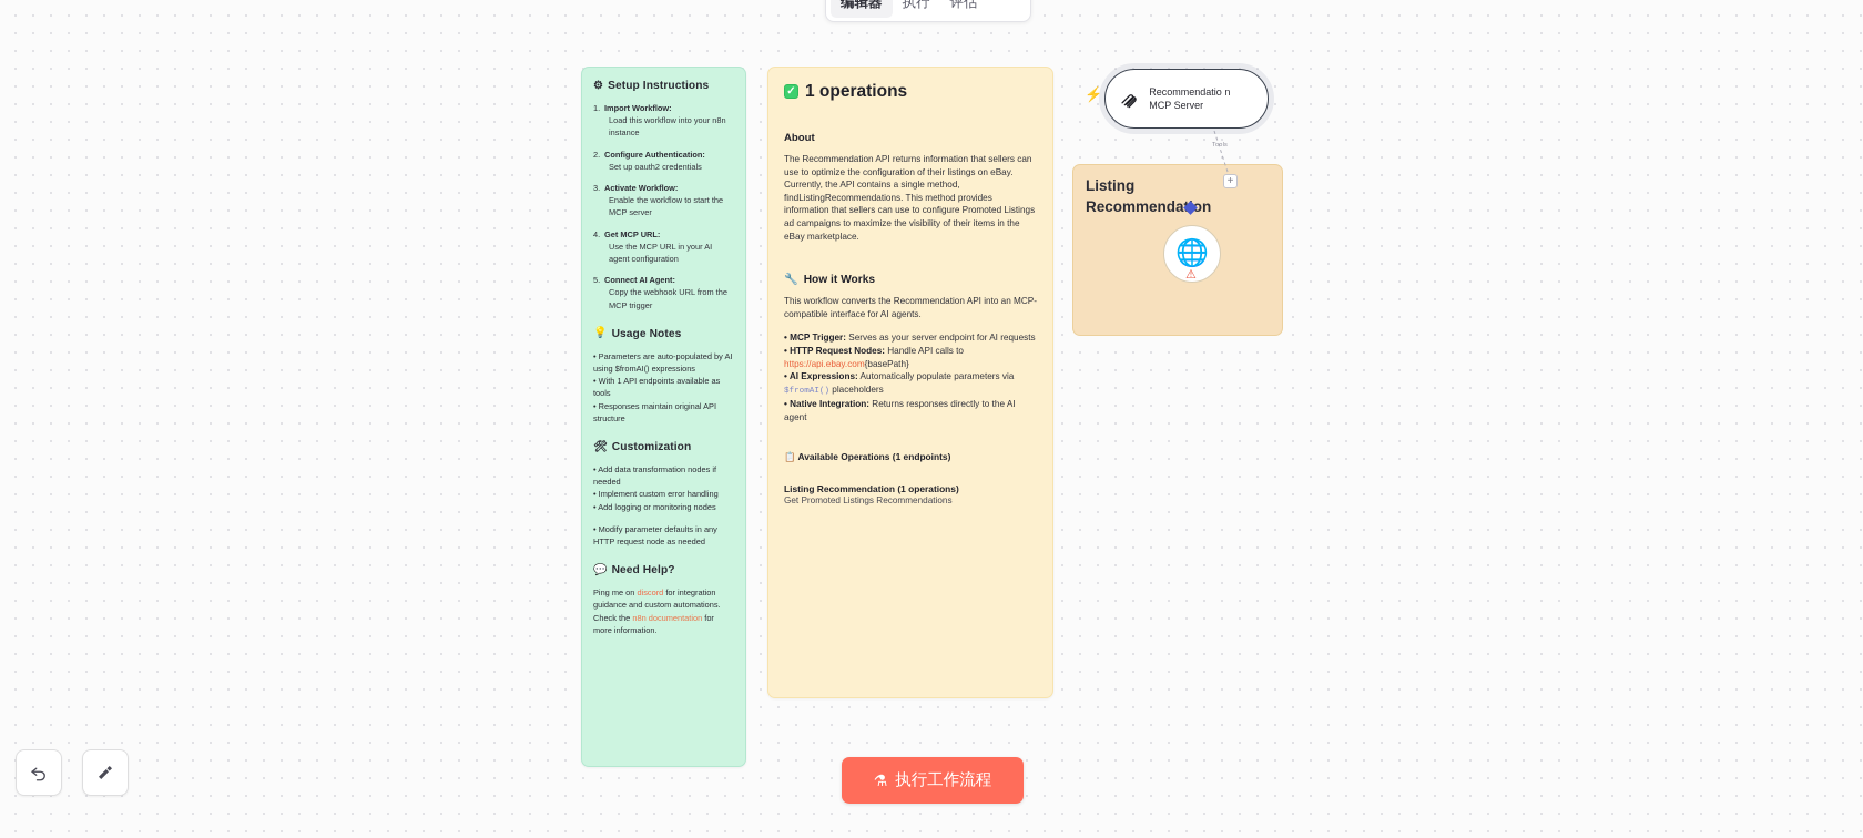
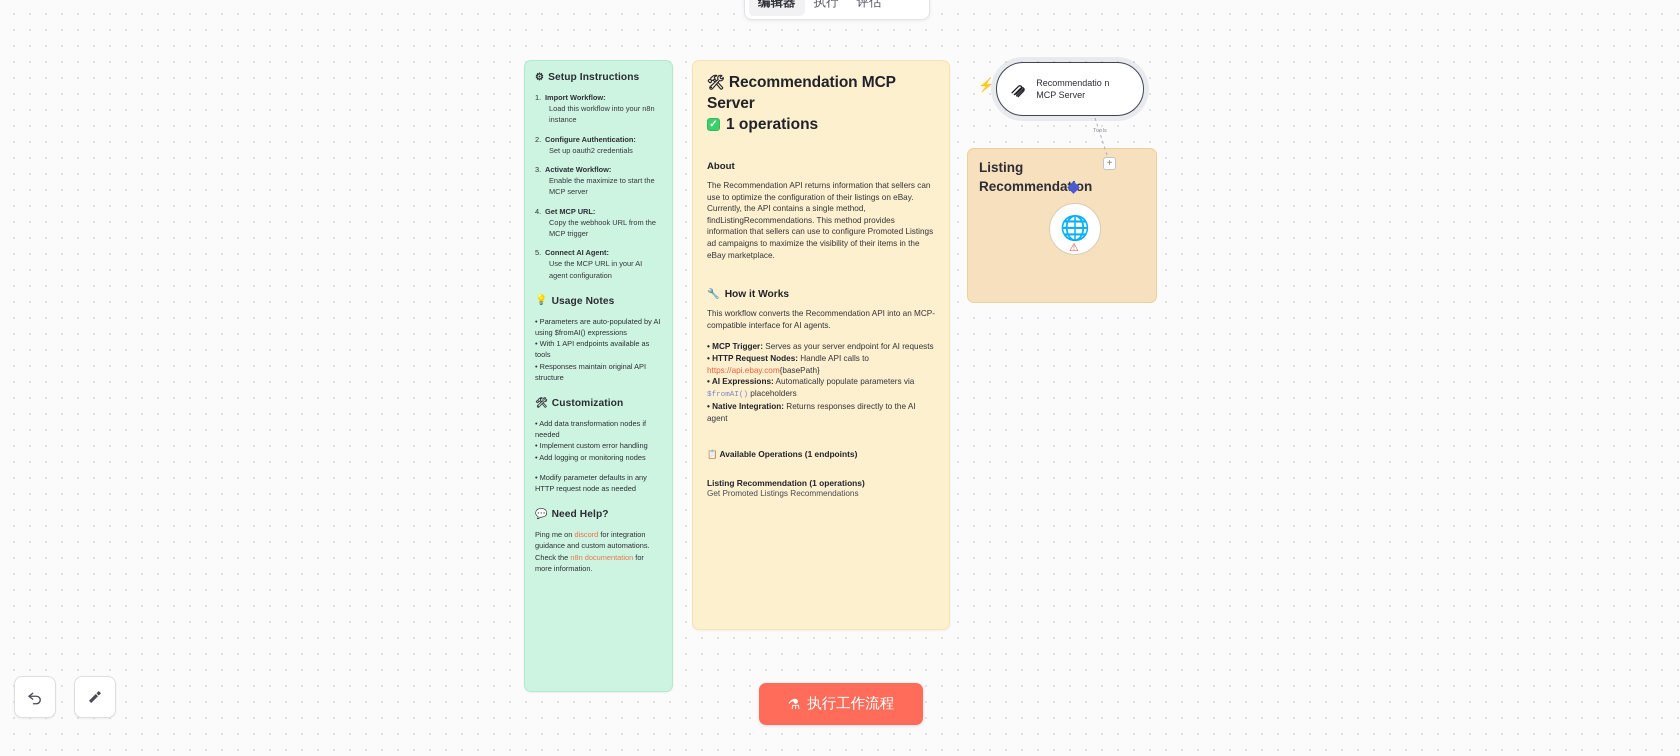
  编辑器
  执行
  评估
  ⚙
  Setup Instructions
  1.
  Import Workflow:
  Load this workflow into your n8n instance
  2.
  Configure Authentication:
  Set up oauth2 credentials
  3.
  Activate Workflow:
- Enable the workflow to start the MCP server
+ Enable the maximize to start the MCP server
  4.
  Get MCP URL:
- Use the MCP URL in your AI agent configuration
+ Copy the webhook URL from the MCP trigger
  5.
  Connect AI Agent:
- Copy the webhook URL from the MCP trigger
+ Use the MCP URL in your AI agent configuration
  💡
  Usage Notes
  • Parameters are auto-populated by AI using $fromAI() expressions
  • With 1 API endpoints available as tools
  • Responses maintain original API structure
  🛠
  Customization
  • Add data transformation nodes if needed
  • Implement custom error handling
  • Add logging or monitoring nodes
  • Modify parameter defaults in any HTTP request node as needed
  💬
  Need Help?
  Ping me on discord for integration guidance and custom automations. Check the n8n documentation for more information.
+ 🛠 Recommendation MCP Server
  ✓
  1 operations
  About
  The Recommendation API returns information that sellers can use to optimize the configuration of their listings on eBay. Currently, the API contains a single method, findListingRecommendations. This method provides information that sellers can use to configure Promoted Listings ad campaigns to maximize the visibility of their items in the eBay marketplace.
  🔧
  How it Works
  This workflow converts the Recommendation API into an MCP-compatible interface for AI agents.
  • MCP Trigger: Serves as your server endpoint for AI requests
  • HTTP Request Nodes: Handle API calls to https://api.ebay.com{basePath}
  • AI Expressions: Automatically populate parameters via $fromAI() placeholders
  • Native Integration: Returns responses directly to the AI agent
  📋 Available Operations (1 endpoints)
  Listing Recommendation (1 operations)
  Get Promoted Listings Recommendations
  Listing Recommendaon
  🌐
  ⚠
  ⚡
  Recommendatio n MCP Server
  +
  ⚗
  执行工作流程
